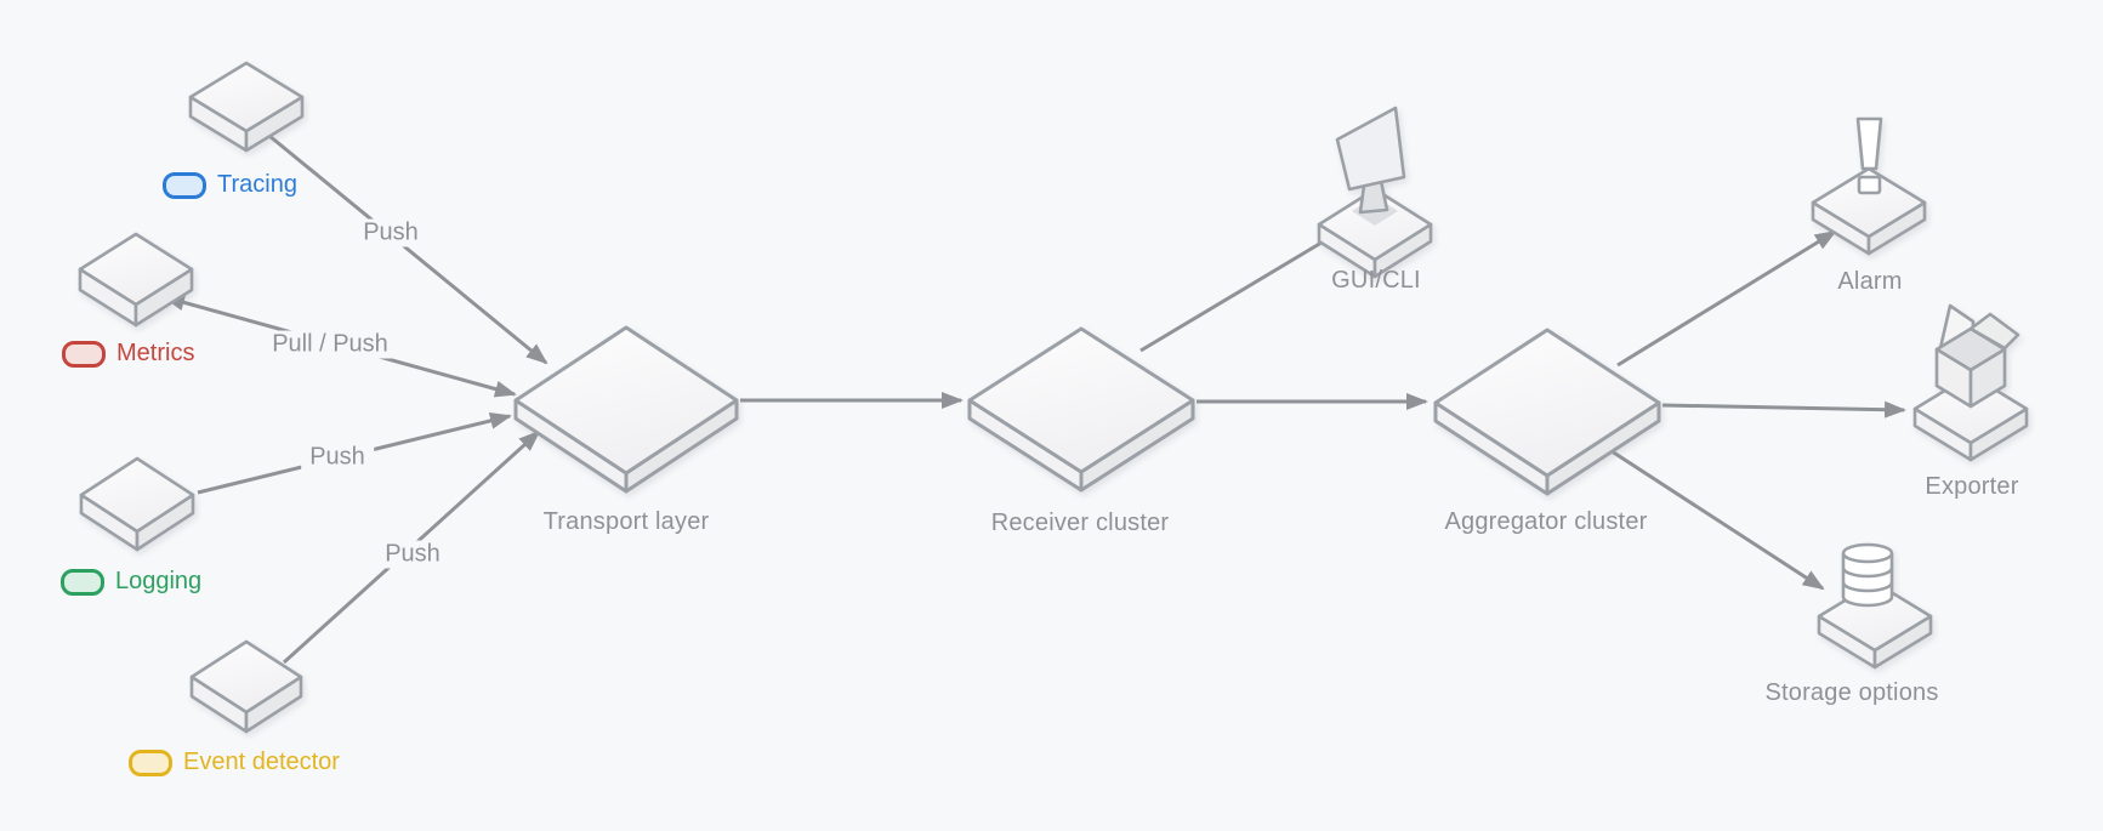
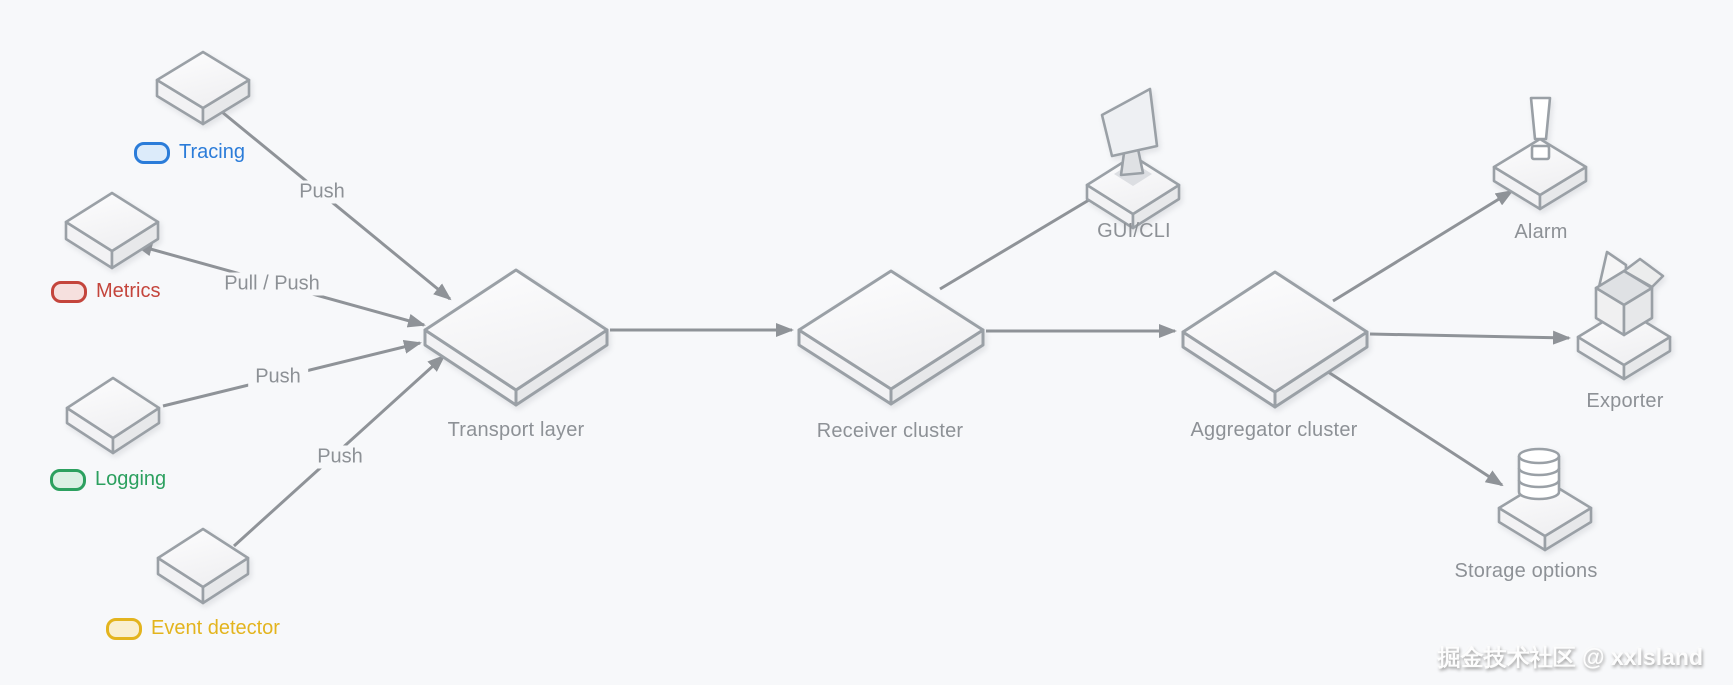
  Tracing
  Metrics
  Logging
  Event detector
  Push
  Pull / Push
  Push
  Push
  Transport layer
  Receiver cluster
  Aggregator cluster
  GUI/CLI
  Alarm
  Exporter
  Storage options
+ 掘金技术社区 @ xxlsland
